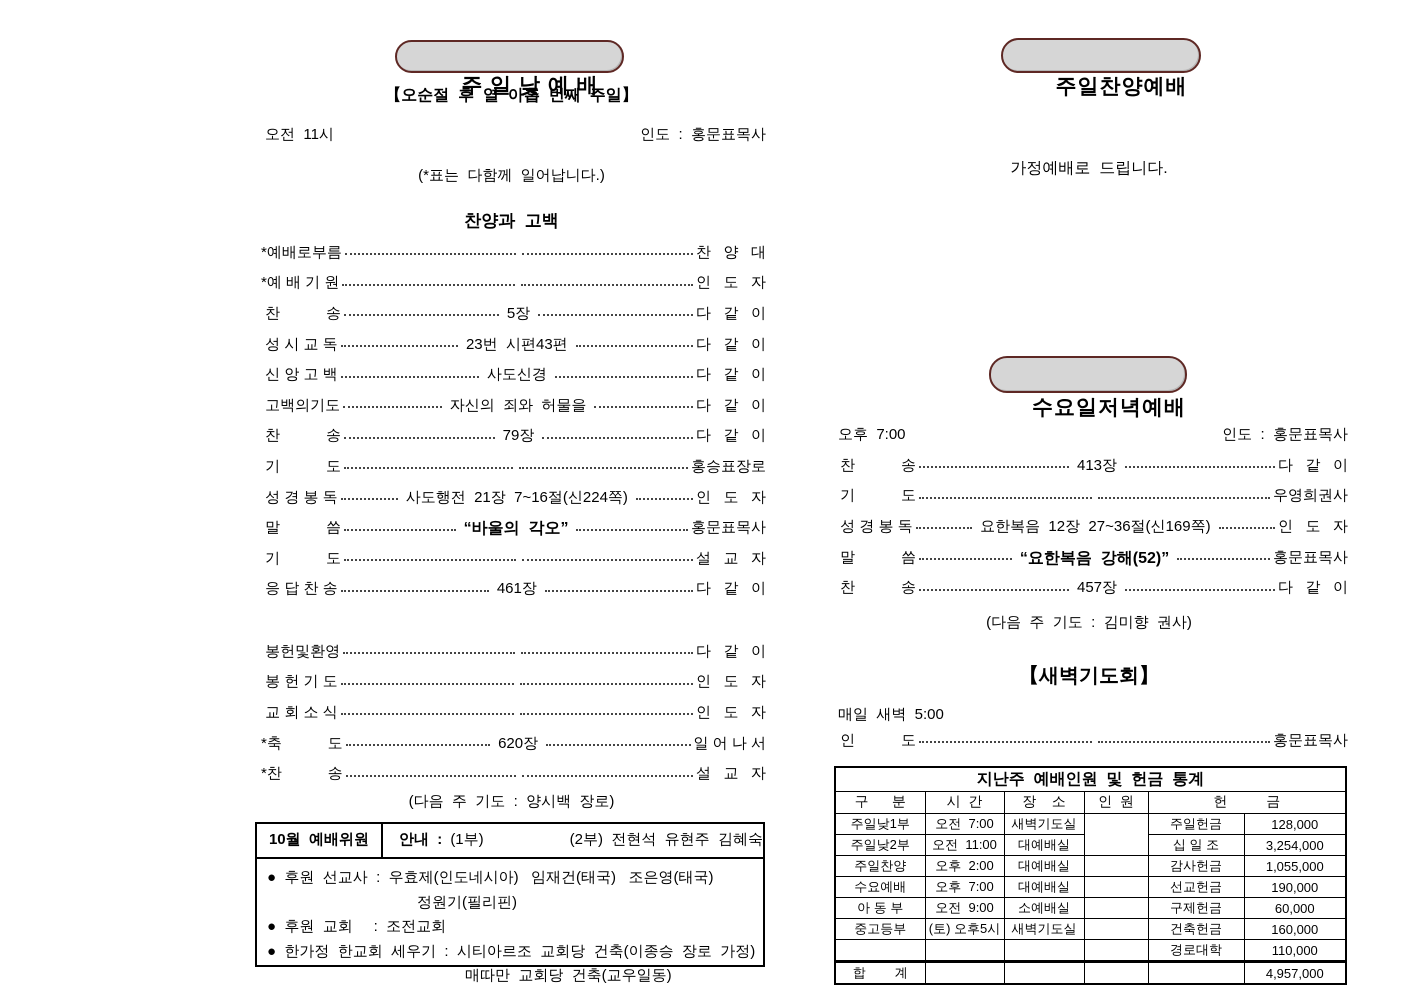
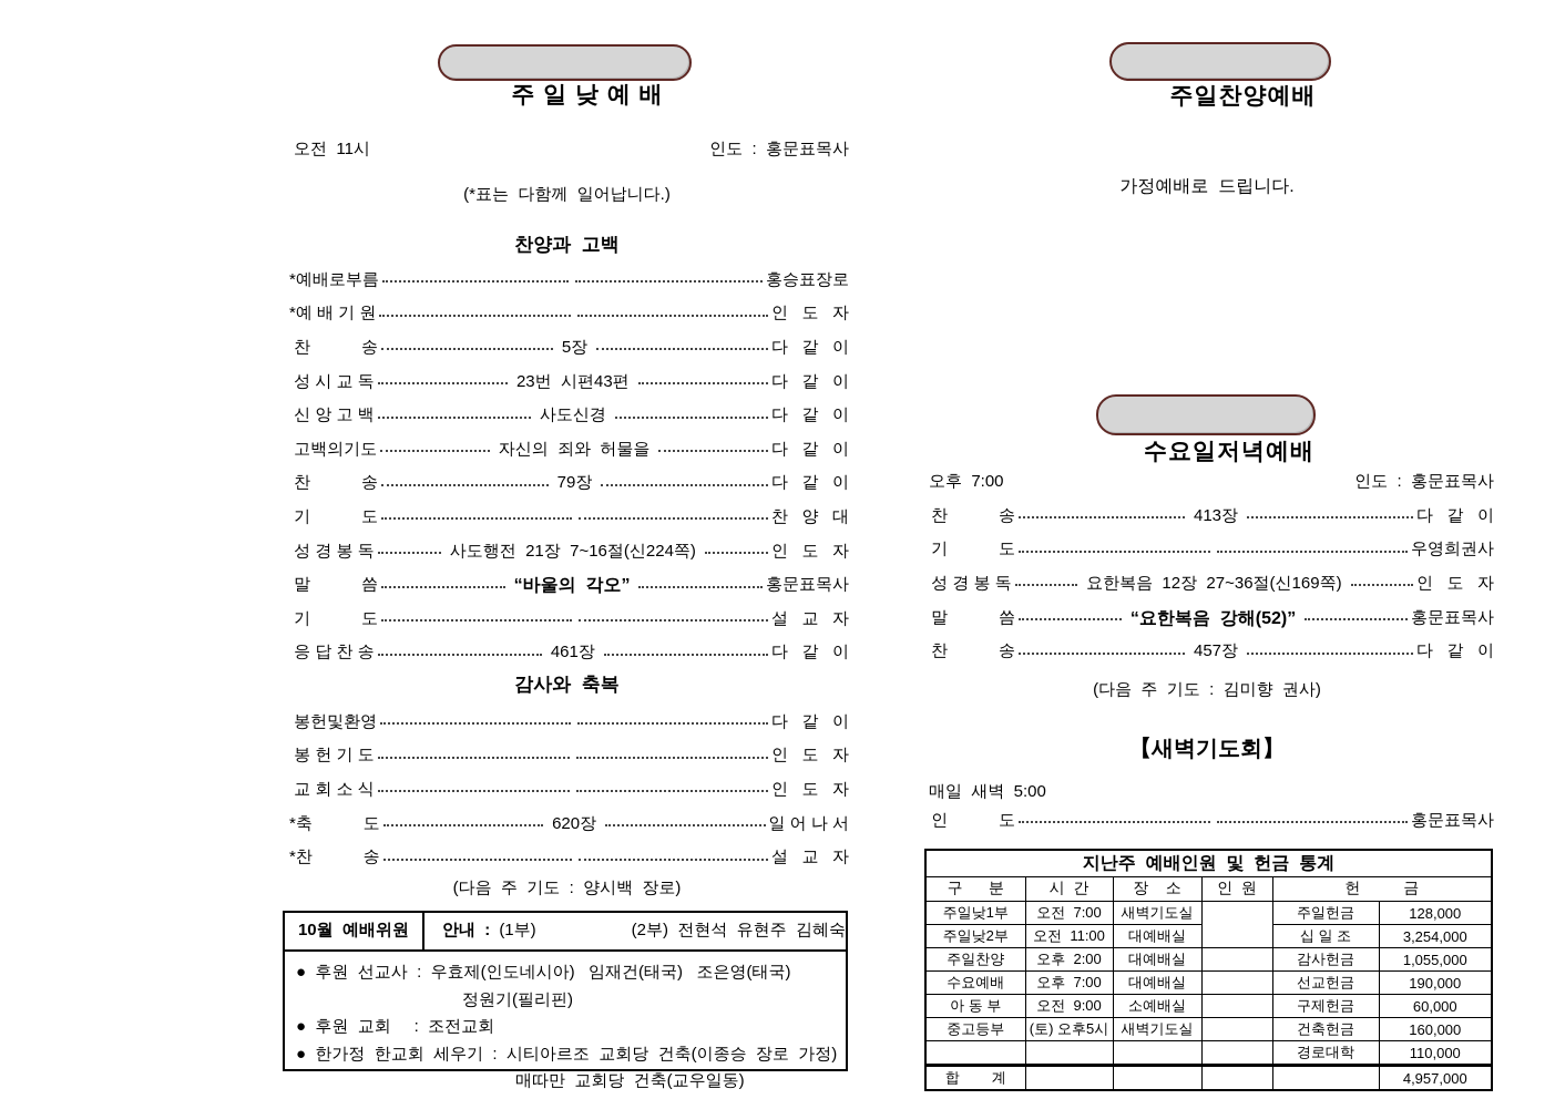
  주 일 낮 예 배
- 【오순절 후 열 아홉 번째 주일】
  오전 11시
  인도 : 홍문표목사
  (*표는 다함께 일어납니다.)
  찬양과 고백
  *예배로부름
- 찬 양 대
+ 홍승표장로
  *예 배 기 원
  인 도 자
  찬 송
  5장
  다 같 이
  성 시 교 독
  23번 시편43편
  다 같 이
  신 앙 고 백
  사도신경
  다 같 이
  고백의기도
  자신의 죄와 허물을
  다 같 이
  찬 송
  79장
  다 같 이
  기 도
- 홍승표장로
+ 찬 양 대
  성 경 봉 독
  사도행전 21장 7~16절(신224쪽)
  인 도 자
  말 씀
  “바울의 각오”
  홍문표목사
  기 도
  설 교 자
  응 답 찬 송
  461장
  다 같 이
+ 감사와 축복
  봉헌및환영
  다 같 이
  봉 헌 기 도
  인 도 자
  교 회 소 식
  인 도 자
  *축 도
  620장
  일 어 나 서
  *찬 송
  설 교 자
  (다음 주 기도 : 양시백 장로)
  10월 예배위원
  안내 :
  (1부)
  (2부) 전현석 유현주 김혜숙
  ● 후원 선교사 : 우효제(인도네시아) 임재건(태국) 조은영(태국)
  정원기(필리핀)
  ● 후원 교회 : 조전교회
  ● 한가정 한교회 세우기 : 시티아르조 교회당 건축(이종승 장로 가정)
  매따만 교회당 건축(교우일동)
  주일찬양예배
  가정예배로 드립니다.
  수요일저녁예배
  오후 7:00
  인도 : 홍문표목사
  찬 송
  413장
  다 같 이
  기 도
  우영희권사
  성 경 봉 독
  요한복음 12장 27~36절(신169쪽)
  인 도 자
  말 씀
  “요한복음 강해(52)”
  홍문표목사
  찬 송
  457장
  다 같 이
  (다음 주 기도 : 김미향 권사)
  【새벽기도회】
  매일 새벽 5:00
  인 도
  홍문표목사
  지난주 예배인원 및 헌금 통계
  구 분	시 간	장 소	인 원	헌 금
  주일낮1부	오전 7:00	새벽기도실		주일헌금	128,000
  주일낮2부	오전 11:00	대예배실	십 일 조	3,254,000
  주일찬양	오후 2:00	대예배실		감사헌금	1,055,000
  수요예배	오후 7:00	대예배실		선교헌금	190,000
  아 동 부	오전 9:00	소예배실		구제헌금	60,000
  중고등부	(토) 오후5시	새벽기도실		건축헌금	160,000
  				경로대학	110,000
  합 계					4,957,000
